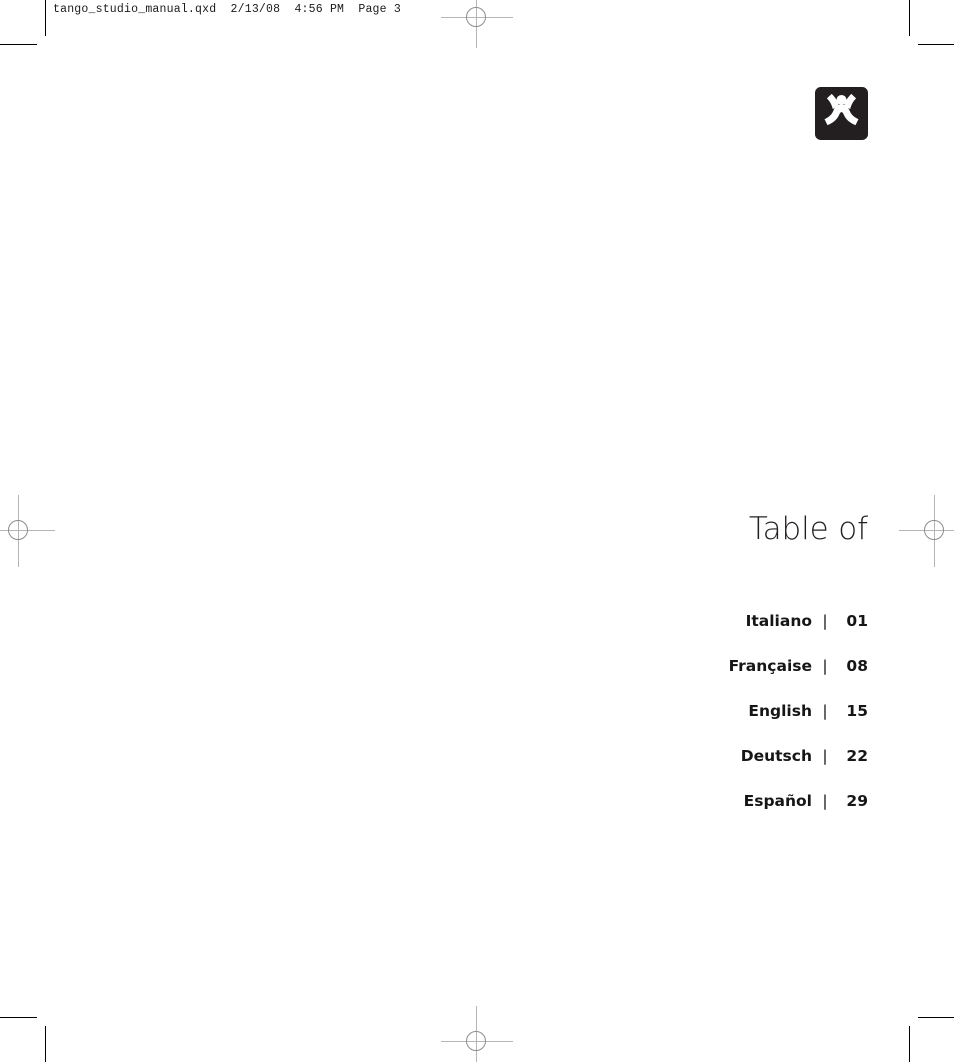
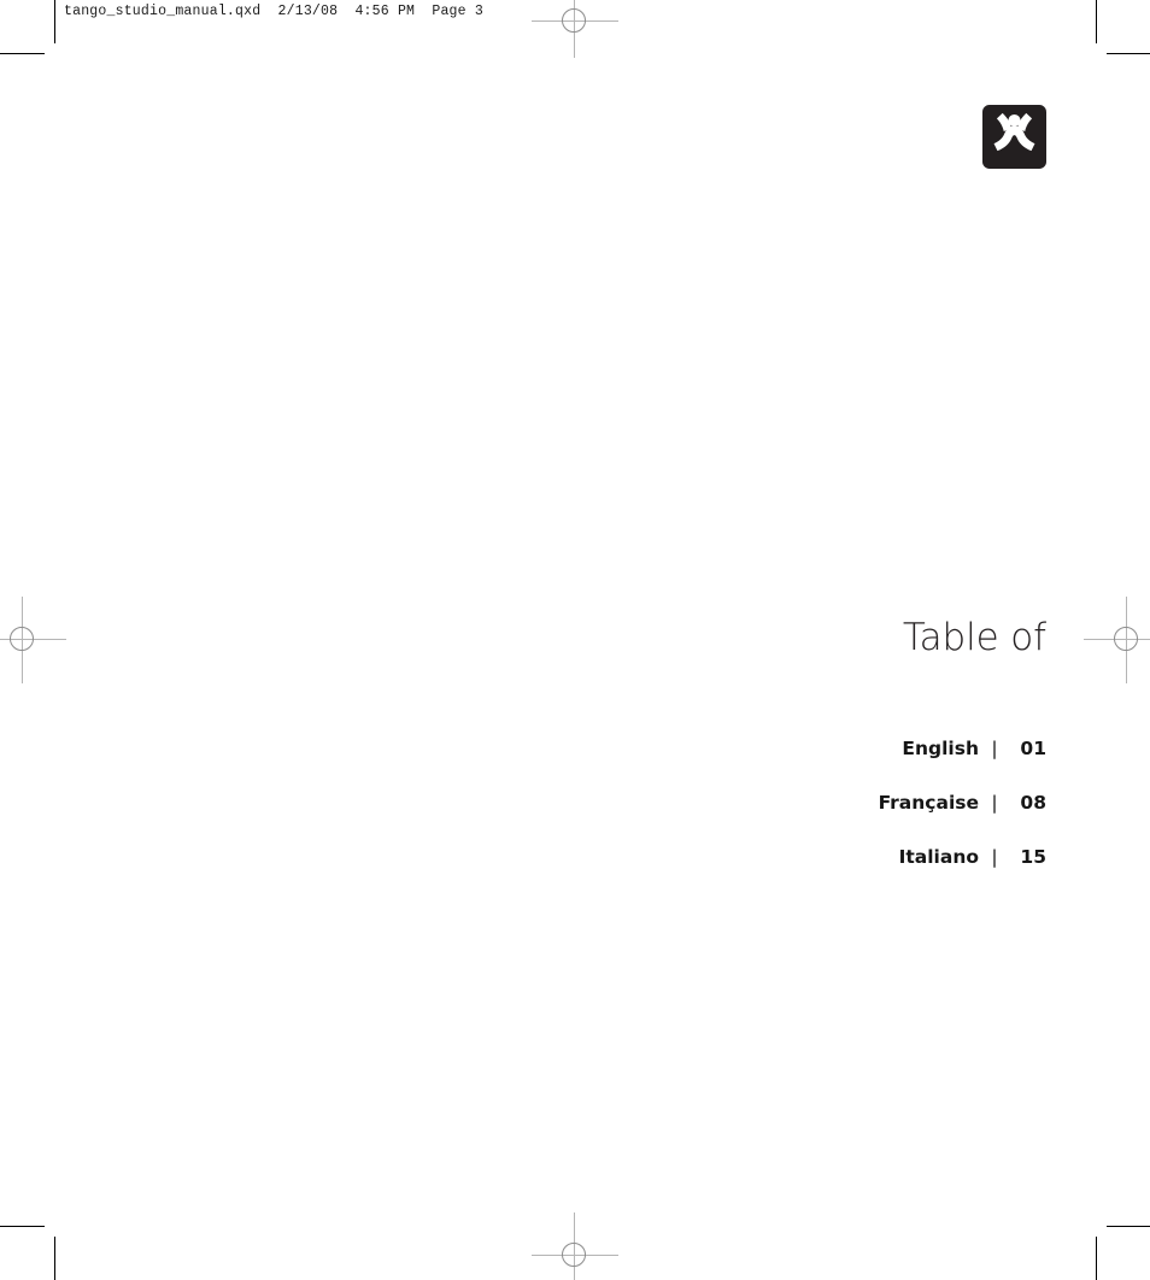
  tango_studio_manual.qxd 2/13/08 4:56 PM Page 3
  Table of
- Italiano | 01
+ English | 01
  Française | 08
- English | 15
+ Italiano | 15
- Deutsch | 22
- Español | 29
